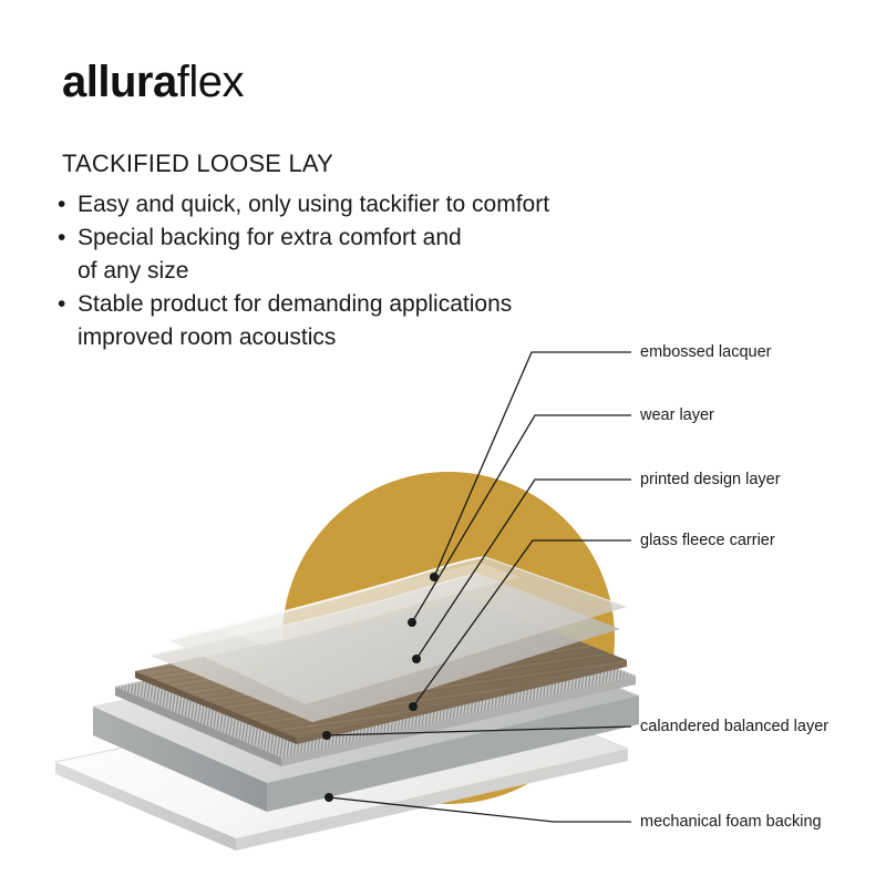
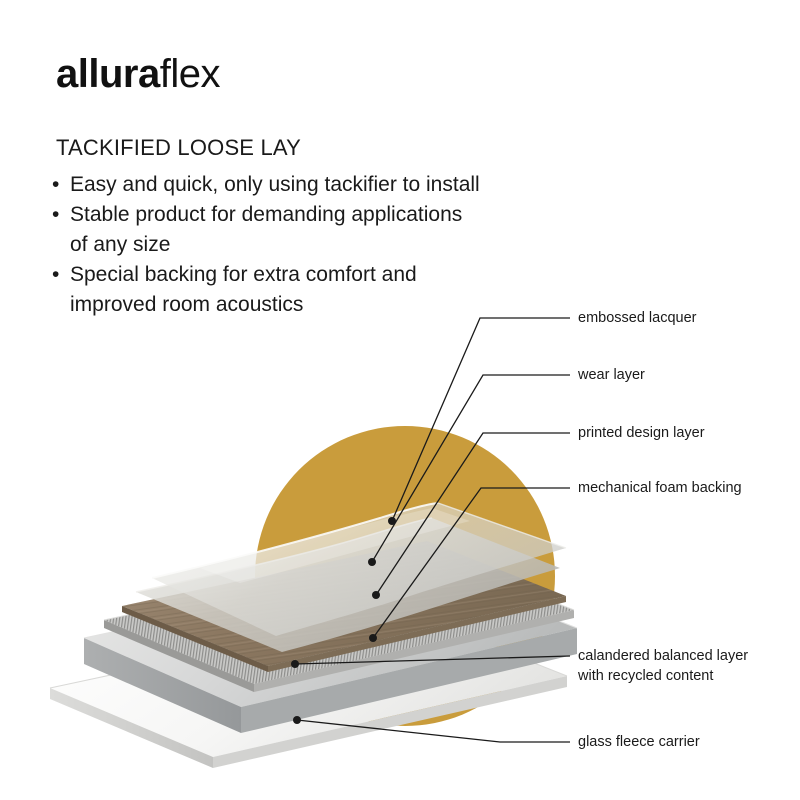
  alluraflex
  TACKIFIED LOOSE LAY
  •
- Easy and quick, only using tackifier to comfort
+ Easy and quick, only using tackifier to install
  •
- Special backing for extra comfort and
+ Stable product for demanding applications
  of any size
  •
- Stable product for demanding applications
+ Special backing for extra comfort and
  improved room acoustics
  embossed lacquer
  wear layer
  printed design layer
- glass fleece carrier
+ mechanical foam backing
  calandered balanced layer
+ with recycled content
- mechanical foam backing
+ glass fleece carrier
